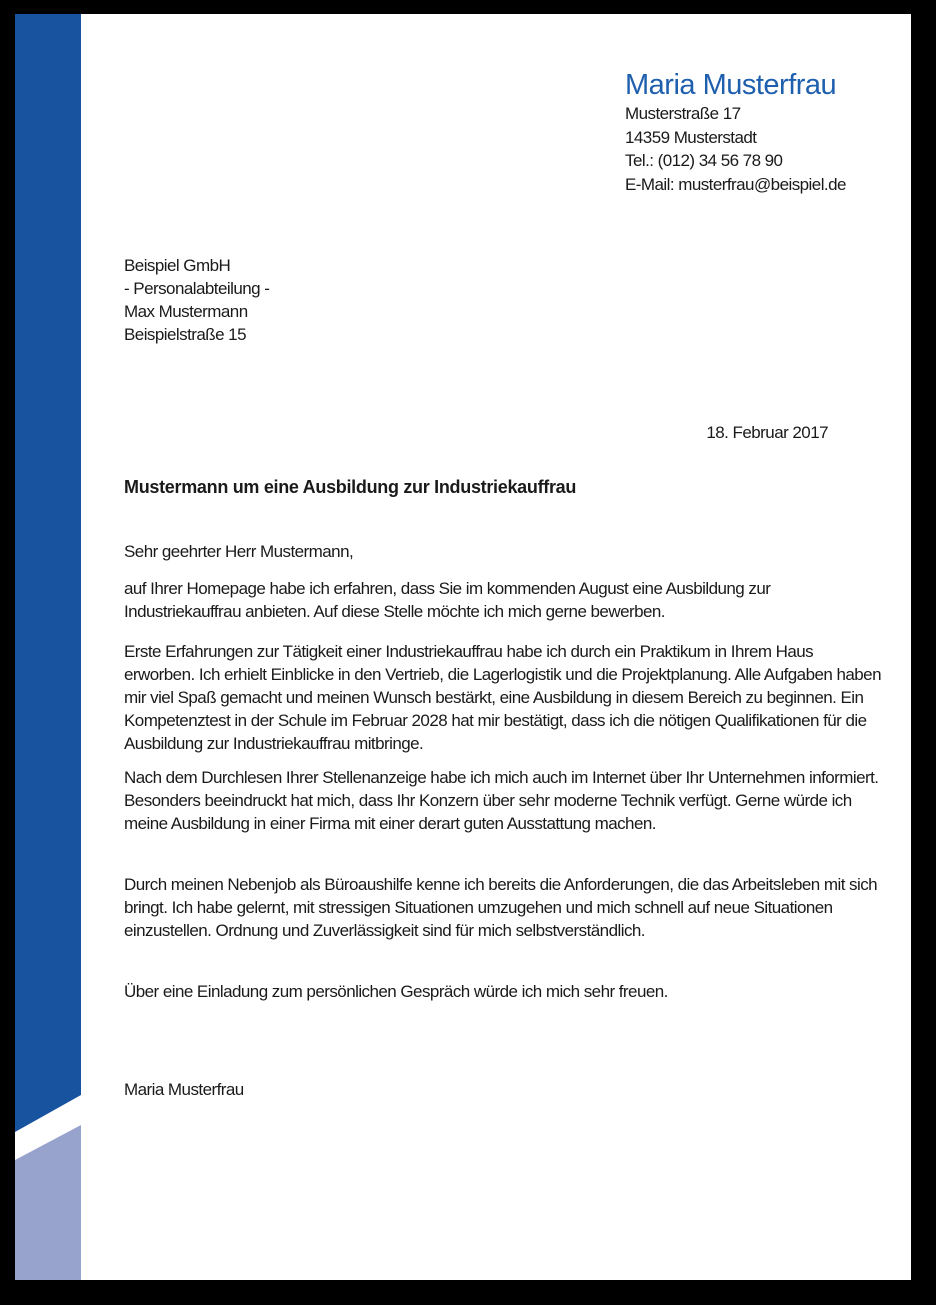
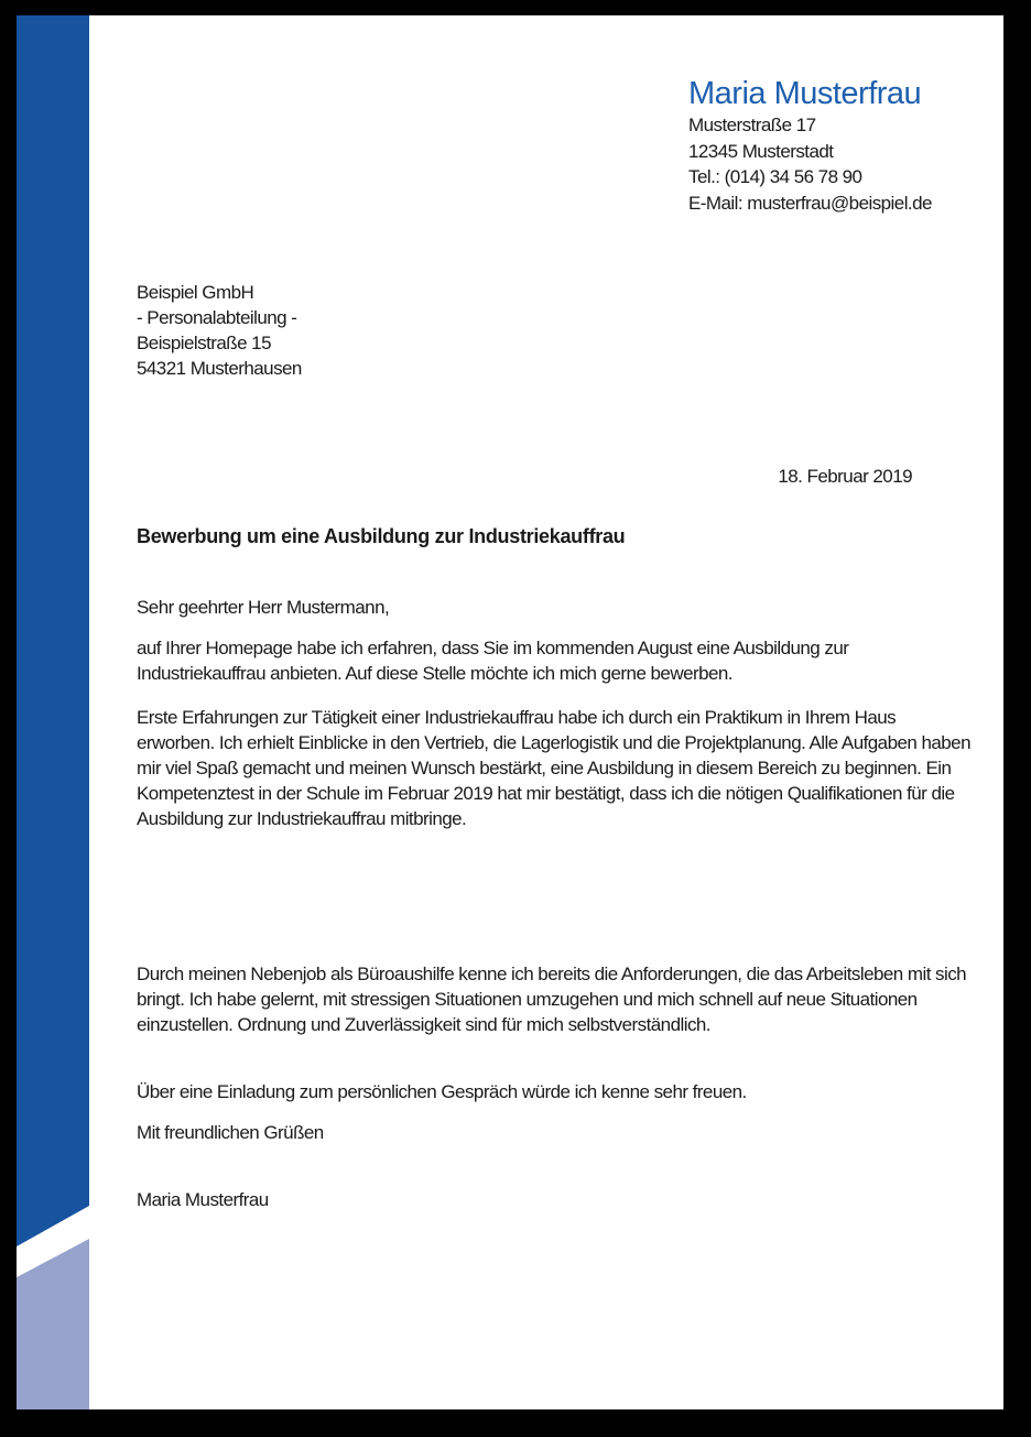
  Maria Musterfrau
  Musterstraße 17
- 14359 Musterstadt
+ 12345 Musterstadt
- Tel.: (012) 34 56 78 90
+ Tel.: (014) 34 56 78 90
  E-Mail: musterfrau@beispiel.de
  Beispiel GmbH
  - Personalabteilung -
- Max Mustermann
  Beispielstraße 15
+ 54321 Musterhausen
- 18. Februar 2017
+ 18. Februar 2019
- Mustermann um eine Ausbildung zur Industriekauffrau
+ Bewerbung um eine Ausbildung zur Industriekauffrau
  Sehr geehrter Herr Mustermann,
  auf Ihrer Homepage habe ich erfahren, dass Sie im kommenden August eine Ausbildung zur Industriekauffrau anbieten. Auf diese Stelle möchte ich mich gerne bewerben.
- Erste Erfahrungen zur Tätigkeit einer Industriekauffrau habe ich durch ein Praktikum in Ihrem Haus erworben. Ich erhielt Einblicke in den Vertrieb, die Lagerlogistik und die Projektplanung. Alle Aufgaben haben mir viel Spaß gemacht und meinen Wunsch bestärkt, eine Ausbildung in diesem Bereich zu beginnen. Ein Kompetenztest in der Schule im Februar 2028 hat mir bestätigt, dass ich die nötigen Qualifikationen für die Ausbildung zur Industriekauffrau mitbringe.
+ Erste Erfahrungen zur Tätigkeit einer Industriekauffrau habe ich durch ein Praktikum in Ihrem Haus erworben. Ich erhielt Einblicke in den Vertrieb, die Lagerlogistik und die Projektplanung. Alle Aufgaben haben mir viel Spaß gemacht und meinen Wunsch bestärkt, eine Ausbildung in diesem Bereich zu beginnen. Ein Kompetenztest in der Schule im Februar 2019 hat mir bestätigt, dass ich die nötigen Qualifikationen für die Ausbildung zur Industriekauffrau mitbringe.
- Nach dem Durchlesen Ihrer Stellenanzeige habe ich mich auch im Internet über Ihr Unternehmen informiert. Besonders beeindruckt hat mich, dass Ihr Konzern über sehr moderne Technik verfügt. Gerne würde ich meine Ausbildung in einer Firma mit einer derart guten Ausstattung machen.
  Durch meinen Nebenjob als Büroaushilfe kenne ich bereits die Anforderungen, die das Arbeitsleben mit sich bringt. Ich habe gelernt, mit stressigen Situationen umzugehen und mich schnell auf neue Situationen einzustellen. Ordnung und Zuverlässigkeit sind für mich selbstverständlich.
- Über eine Einladung zum persönlichen Gespräch würde ich mich sehr freuen.
+ Über eine Einladung zum persönlichen Gespräch würde ich kenne sehr freuen.
+ Mit freundlichen Grüßen
  Maria Musterfrau
